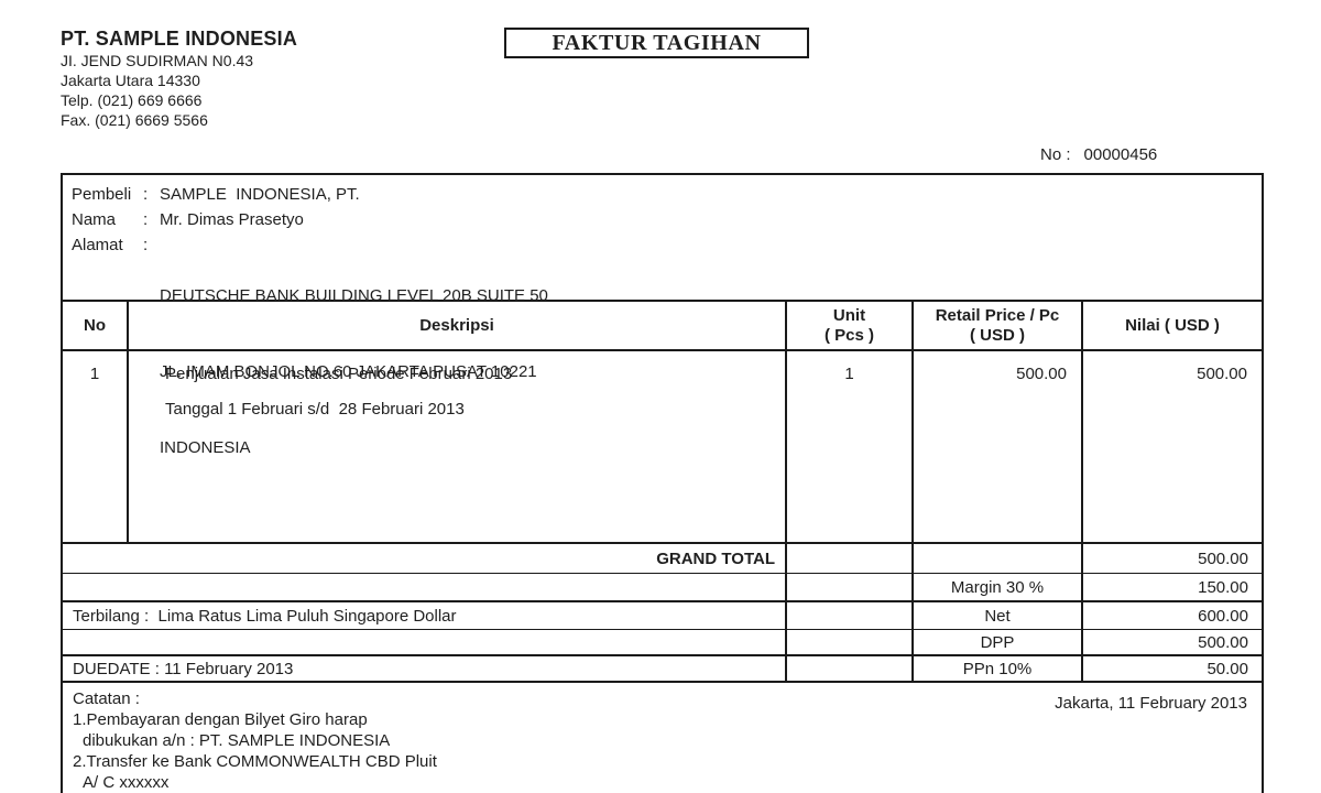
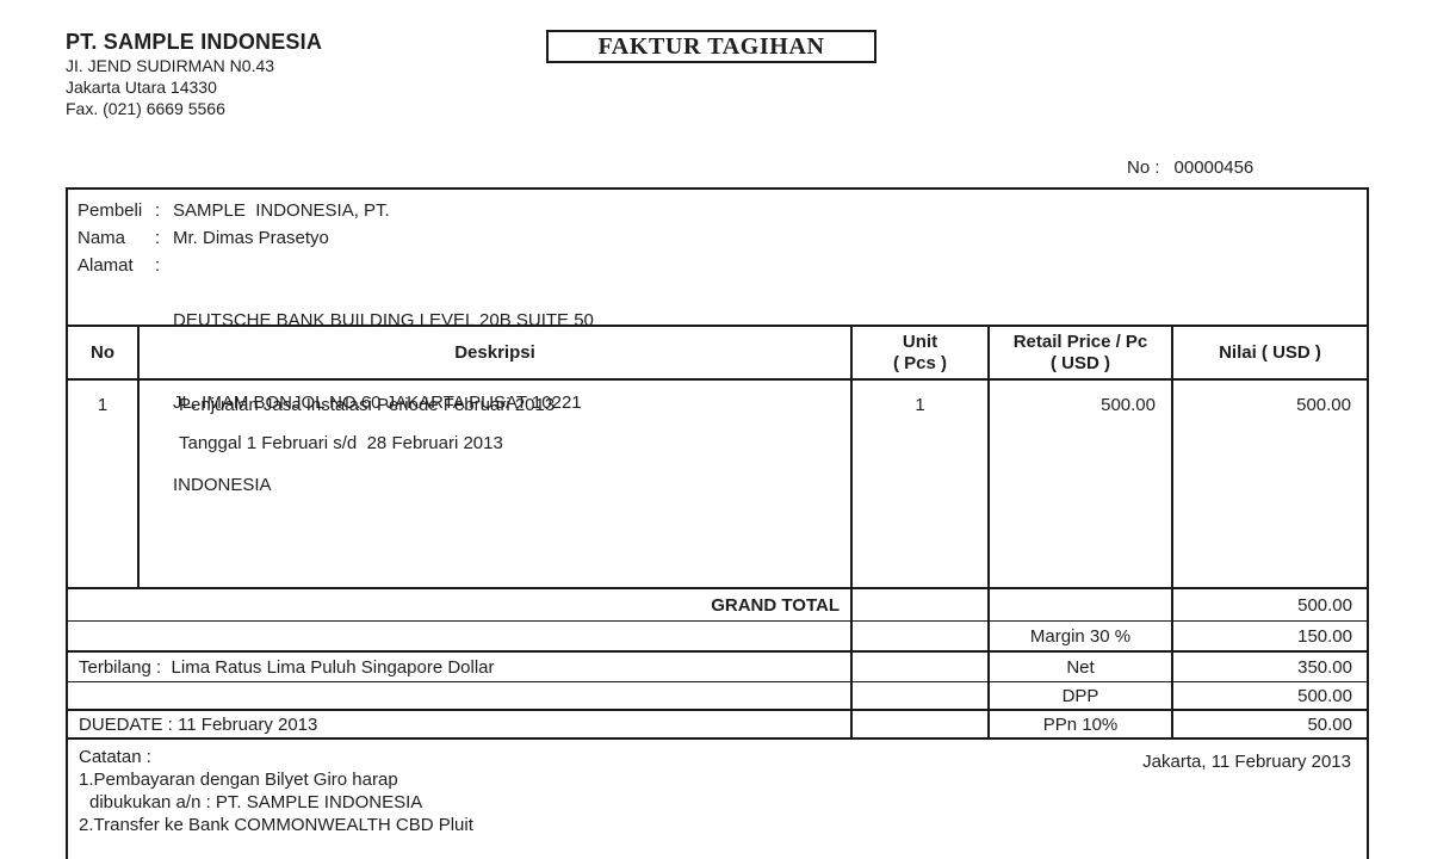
  PT. SAMPLE INDONESIA
  JI. JEND SUDIRMAN N0.43
  Jakarta Utara 14330
- Telp. (021) 669 6666
  Fax. (021) 6669 5566
  FAKTUR TAGIHAN
  No :
  00000456
  Pembeli
  :
  SAMPLE INDONESIA, PT.
  Nama
  :
  Mr. Dimas Prasetyo
  Alamat
  :
  DEUTSCHE BANK BUILDING LEVEL 20B SUITE 50
  JL. IMAM BONJOL NO.60 JAKARTA PUSAT 10221
  INDONESIA
  No
  Deskripsi
  Unit
  ( Pcs )
  Retail Price / Pc
  ( USD )
  Nilai ( USD )
  1
  Penjualan Jasa Instalasi Periode Februari 2013
  Tanggal 1 Februari s/d 28 Februari 2013
  1
  500.00
  500.00
  GRAND TOTAL
  500.00
  Margin 30 %
  150.00
  Terbilang : Lima Ratus Lima Puluh Singapore Dollar
  Net
- 600.00
+ 350.00
  DPP
  500.00
  DUEDATE : 11 February 2013
  PPn 10%
  50.00
  Catatan :
  1.Pembayaran dengan Bilyet Giro harap
  dibukukan a/n : PT. SAMPLE INDONESIA
  2.Transfer ke Bank COMMONWEALTH CBD Pluit
- A/ C xxxxxx
  Jakarta, 11 February 2013
